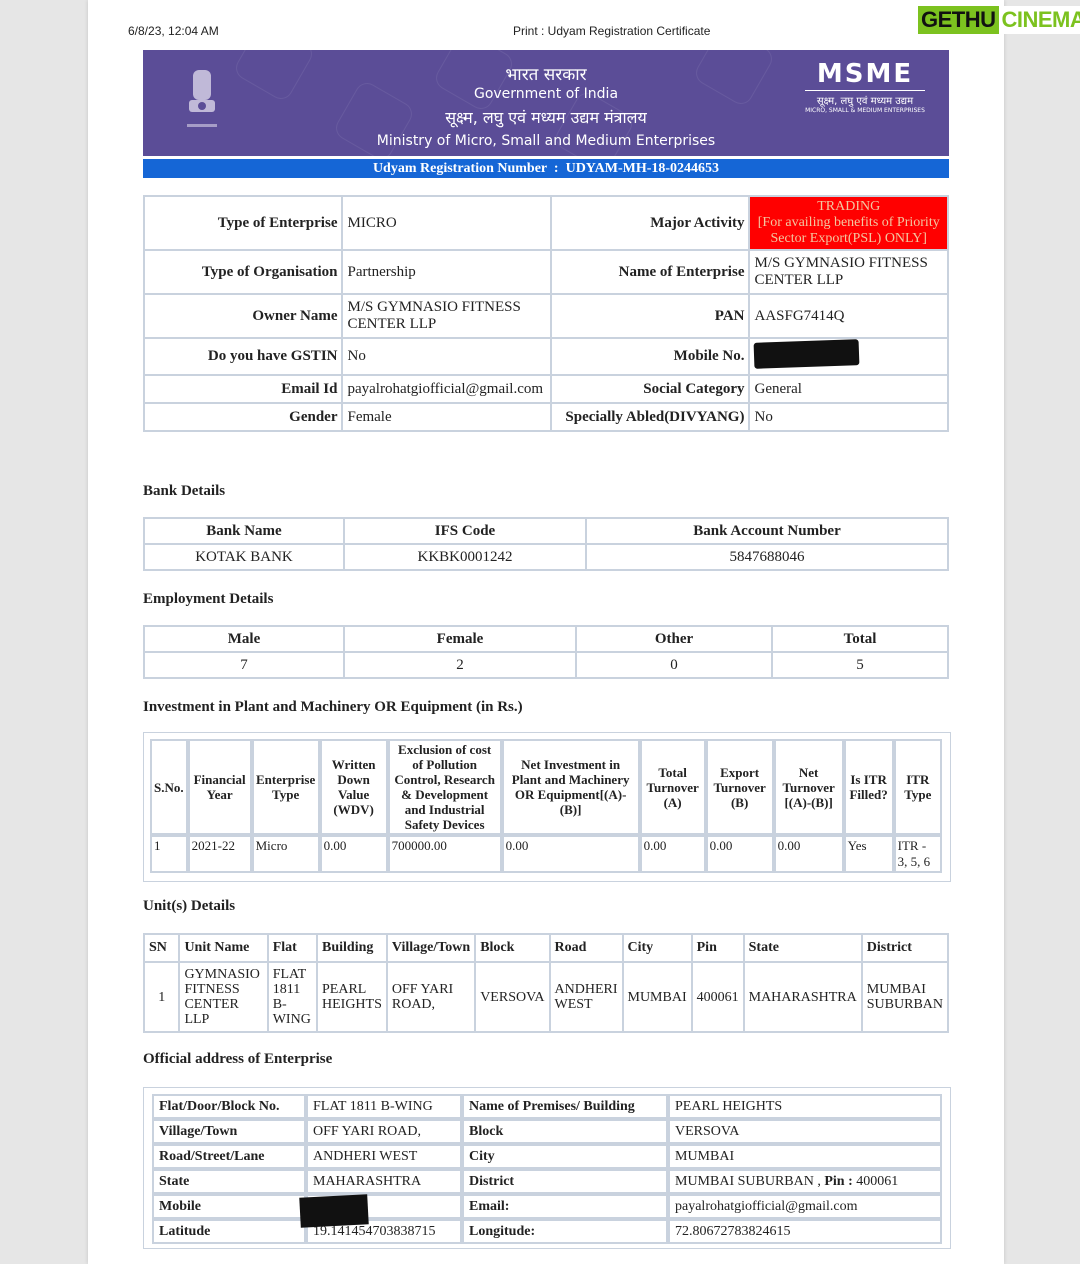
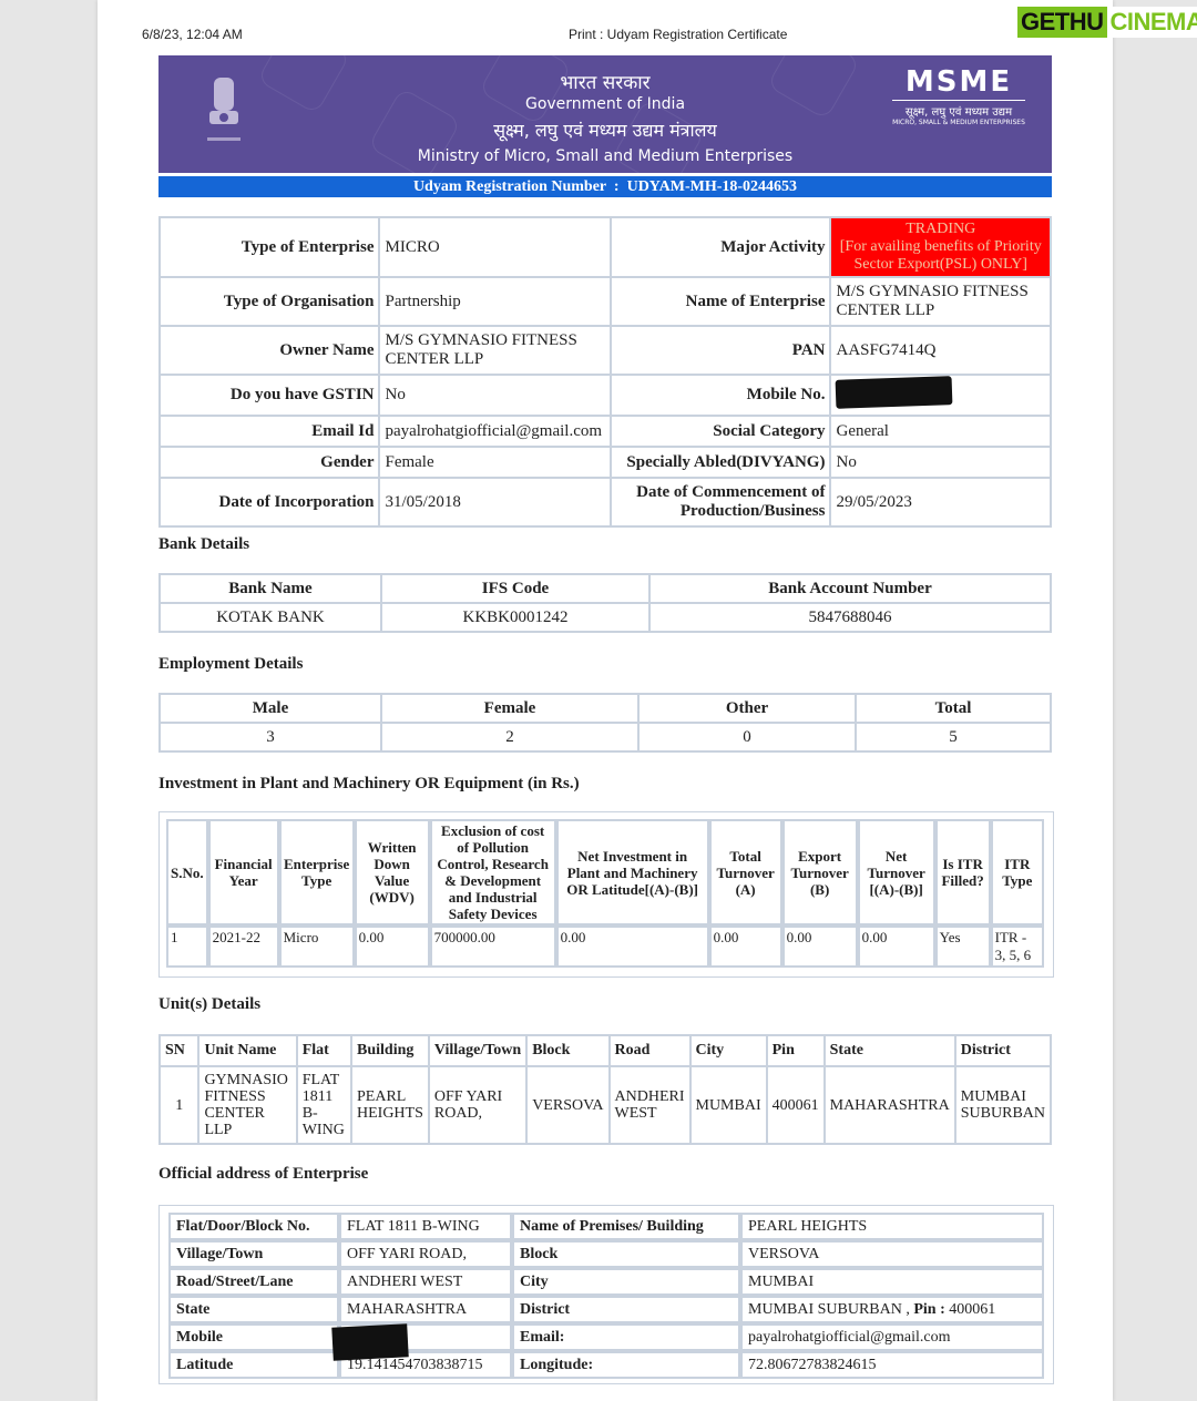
  6/8/23, 12:04 AM
  Print : Udyam Registration Certificate
  GETHU
  CINEMA
  भारत सरकार
  Government of India
  सूक्ष्म, लघु एवं मध्यम उद्यम मंत्रालय
  Ministry of Micro, Small and Medium Enterprises
  MSME
  सूक्ष्म, लघु एवं मध्यम उद्यम
  Udyam Registration Number : UDYAM-MH-18-0244653
  Type of Enterprise	MICRO	Major Activity	TRADING[For availing benefits of Priority Sector Export(PSL) ONLY]
  Type of Organisation	Partnership	Name of Enterprise	M/S GYMNASIO FITNESS CENTER LLP
  Owner Name	M/S GYMNASIO FITNESS CENTER LLP	PAN	AASFG7414Q
  Do you have GSTIN	No	Mobile No.
  Email Id	payalrohatgiofficial@gmail.com	Social Category	General
  Gender	Female	Specially Abled(DIVYANG)	No
+ Date of Incorporation	31/05/2018	Date of Commencement of Production/Business	29/05/2023
  Bank Details
  Bank Name	IFS Code	Bank Account Number
  KOTAK BANK	KKBK0001242	5847688046
  Employment Details
  Male	Female	Other	Total
- 7	2	0	5
+ 3	2	0	5
  Investment in Plant and Machinery OR Equipment (in Rs.)
- S.No.	Financial Year	Enterprise Type	Written Down Value (WDV)	Exclusion of cost of Pollution Control, Research & Development and Industrial Safety Devices	Net Investment in Plant and Machinery OR Equipment[(A)-(B)]	Total Turnover (A)	Export Turnover (B)	Net Turnover [(A)-(B)]	Is ITR Filled?	ITR Type
+ S.No.	Financial Year	Enterprise Type	Written Down Value (WDV)	Exclusion of cost of Pollution Control, Research & Development and Industrial Safety Devices	Net Investment in Plant and Machinery OR Latitude[(A)-(B)]	Total Turnover (A)	Export Turnover (B)	Net Turnover [(A)-(B)]	Is ITR Filled?	ITR Type
  1	2021-22	Micro	0.00	700000.00	0.00	0.00	0.00	0.00	Yes	ITR - 3, 5, 6
  Unit(s) Details
  SN	Unit Name	Flat	Building	Village/Town	Block	Road	City	Pin	State	District
  1	GYMNASIO FITNESS CENTER LLP	FLAT 1811 B-WING	PEARL HEIGHTS	OFF YARI ROAD,	VERSOVA	ANDHERI WEST	MUMBAI	400061	MAHARASHTRA	MUMBAI SUBURBAN
  Official address of Enterprise
  Flat/Door/Block No.	FLAT 1811 B-WING	Name of Premises/ Building	PEARL HEIGHTS
  Village/Town	OFF YARI ROAD,	Block	VERSOVA
  Road/Street/Lane	ANDHERI WEST	City	MUMBAI
  State	MAHARASHTRA	District	MUMBAI SUBURBAN , Pin : 400061
  Mobile		Email:	payalrohatgiofficial@gmail.com
  Latitude	19.141454703838715	Longitude:	72.80672783824615
